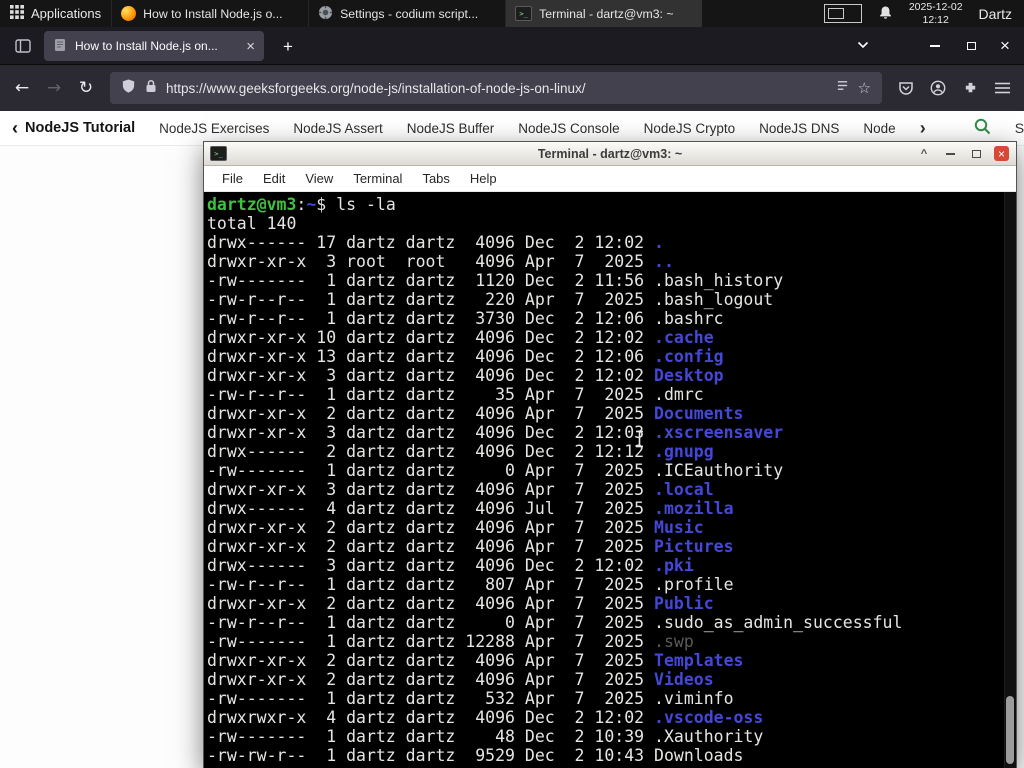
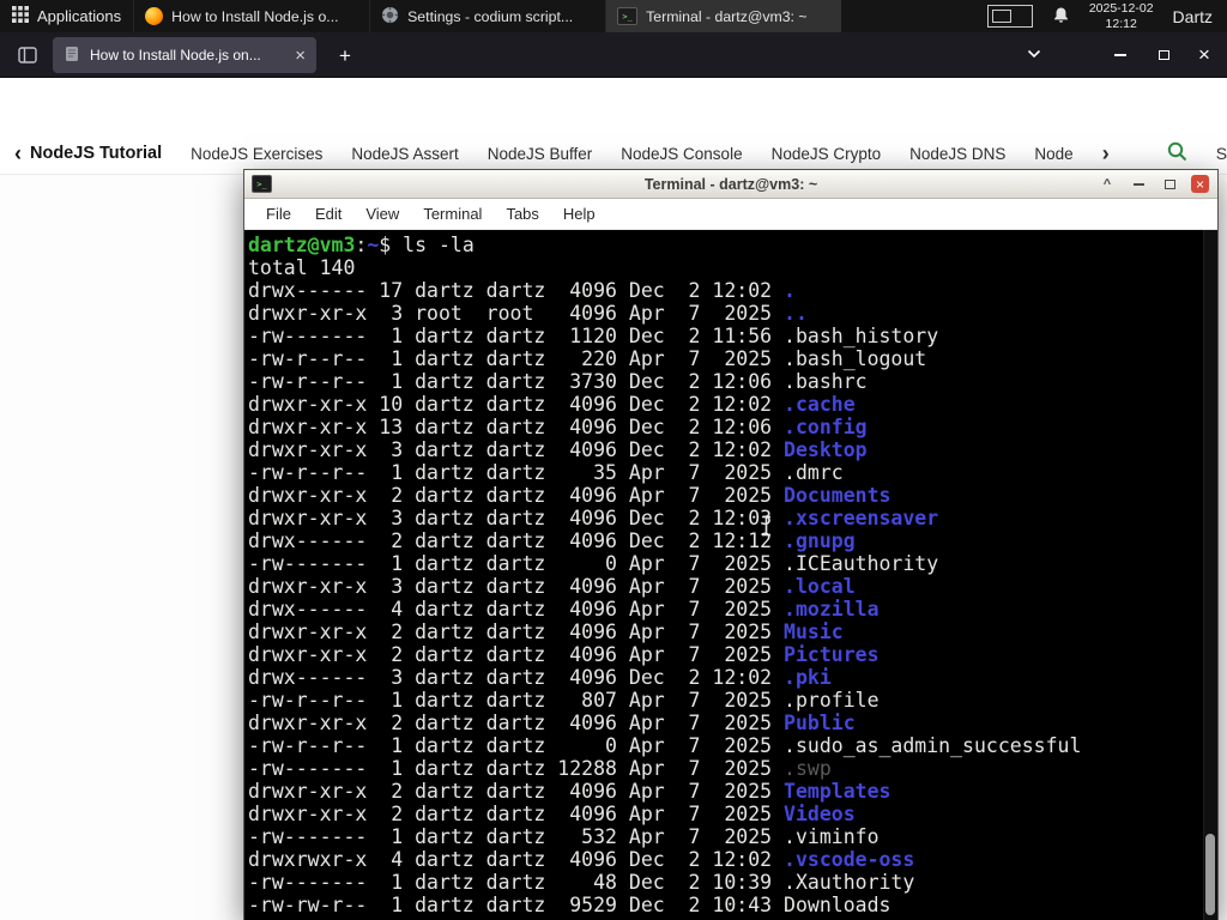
  Applications
  How to Install Node.js o...
  Settings - codium script...
  >_
  Terminal - dartz@vm3: ~
  2025-12-02
  12:12
  Dartz
  How to Install Node.js on...
  ×
  +
  ×
- ←
- →
- ↻
- https://www.geeksforgeeks.org/node-js/installation-of-node-js-on-linux/
- ☆
  ‹
  NodeJS Tutorial
  NodeJS Exercises
  NodeJS Assert
  NodeJS Buffer
  NodeJS Console
  NodeJS Crypto
  NodeJS DNS
  Node
  ›
  >_
  Terminal - dartz@vm3: ~
  ^
  ×
  File
  Edit
  View
  Terminal
  Tabs
  Help
  dartz@vm3:~$ ls -la
  total 140
  drwx------ 17 dartz dartz 4096 Dec 2 12:02 .
  drwxr-xr-x 3 root root 4096 Apr 7 2025 ..
  -rw------- 1 dartz dartz 1120 Dec 2 11:56 .bash_history
  -rw-r--r-- 1 dartz dartz 220 Apr 7 2025 .bash_logout
  -rw-r--r-- 1 dartz dartz 3730 Dec 2 12:06 .bashrc
  drwxr-xr-x 10 dartz dartz 4096 Dec 2 12:02 .cache
  drwxr-xr-x 13 dartz dartz 4096 Dec 2 12:06 .config
  drwxr-xr-x 3 dartz dartz 4096 Dec 2 12:02 Desktop
  -rw-r--r-- 1 dartz dartz 35 Apr 7 2025 .dmrc
  drwxr-xr-x 2 dartz dartz 4096 Apr 7 2025 Documents
  drwxr-xr-x 3 dartz dartz 4096 Dec 2 12:0 .xscreensaver
  drwx------ 2 dartz dartz 4096 Dec 2 12:12 .gnupg
  -rw------- 1 dartz dartz 0 Apr 7 2025 .ICEauthority
  drwxr-xr-x 3 dartz dartz 4096 Apr 7 2025 .local
- drwx------ 4 dartz dartz 4096 Jul 7 2025 .mozilla
+ drwx------ 4 dartz dartz 4096 Apr 7 2025 .mozilla
  drwxr-xr-x 2 dartz dartz 4096 Apr 7 2025 Music
  drwxr-xr-x 2 dartz dartz 4096 Apr 7 2025 Pictures
  drwx------ 3 dartz dartz 4096 Dec 2 12:02 .pki
  -rw-r--r-- 1 dartz dartz 807 Apr 7 2025 .profile
  drwxr-xr-x 2 dartz dartz 4096 Apr 7 2025 Public
  -rw-r--r-- 1 dartz dartz 0 Apr 7 2025 .sudo_as_admin_successful
  -rw------- 1 dartz dartz 12288 Apr 7 2025 .swp
  drwxr-xr-x 2 dartz dartz 4096 Apr 7 2025 Templates
  drwxr-xr-x 2 dartz dartz 4096 Apr 7 2025 Videos
  -rw------- 1 dartz dartz 532 Apr 7 2025 .viminfo
  drwxrwxr-x 4 dartz dartz 4096 Dec 2 12:02 .vscode-oss
  -rw------- 1 dartz dartz 48 Dec 2 10:39 .Xauthority
  -rw-rw-r-- 1 dartz dartz 9529 Dec 2 10:43 Downloads
